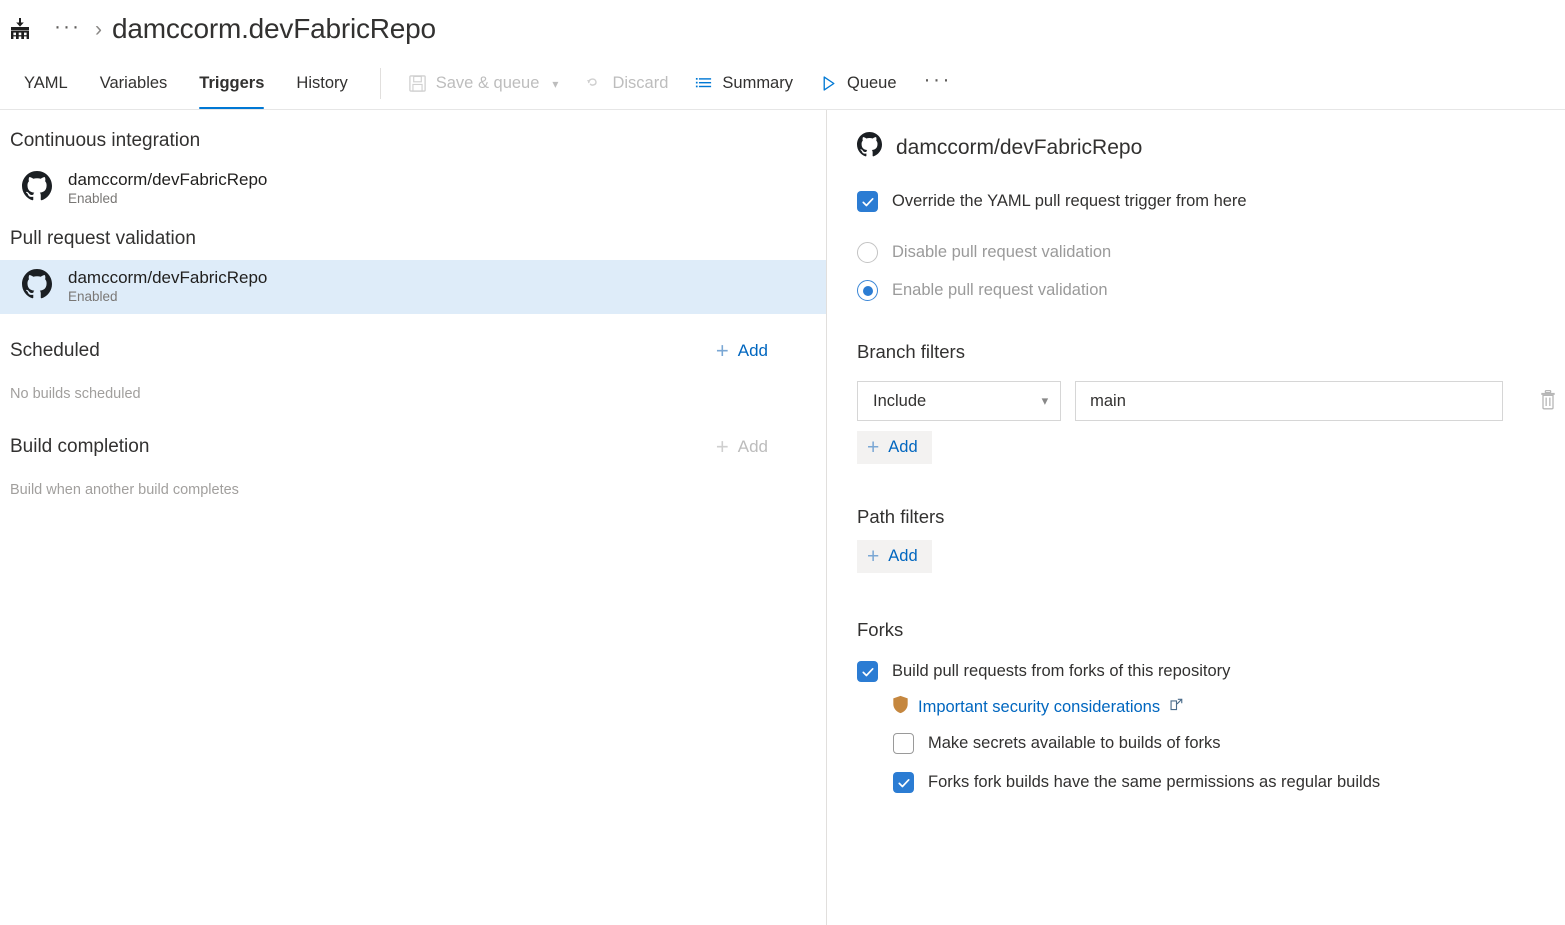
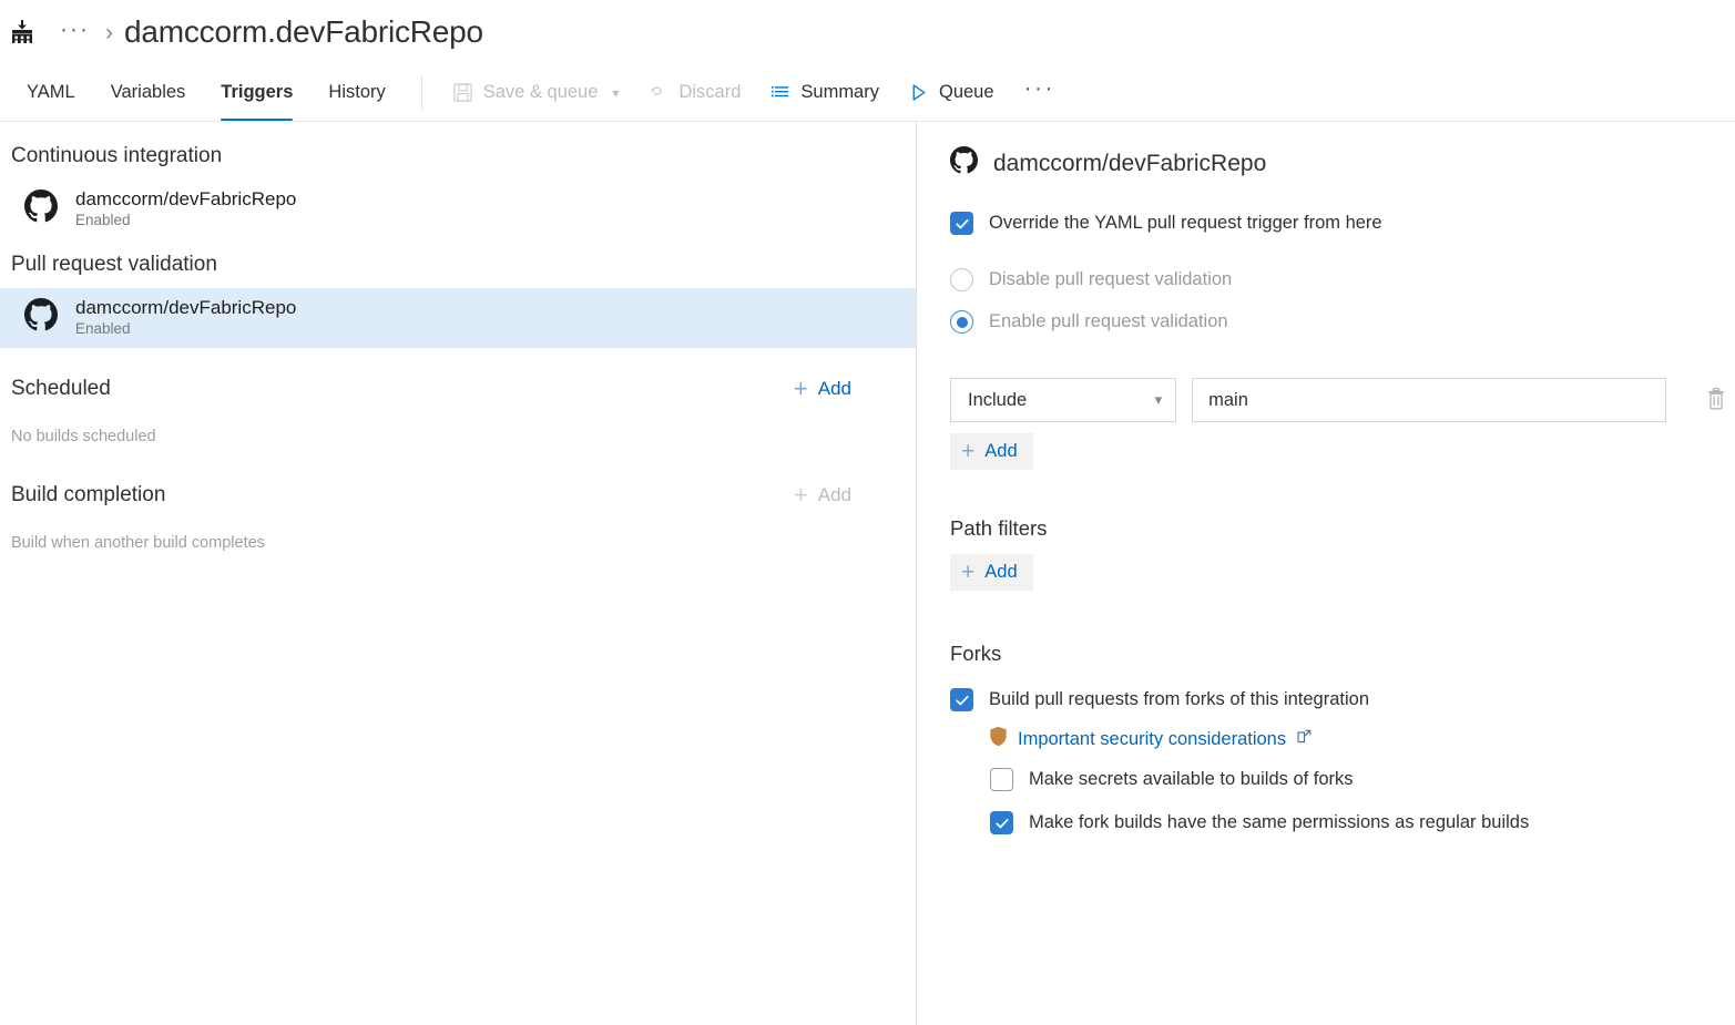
  ···
  ›
  damccorm.devFabricRepo
  YAML
  Variables
  Triggers
  History
  Save & queue
  ▾
  Discard
  Summary
  Queue
  ···
  Continuous integration
  damccorm/devFabricRepo
  Enabled
  Pull request validation
  damccorm/devFabricRepo
  Enabled
  Scheduled
  +
  Add
  No builds scheduled
  Build completion
  +
  Add
  Build when another build completes
  damccorm/devFabricRepo
  Override the YAML pull request trigger from here
  Disable pull request validation
  Enable pull request validation
- Branch filters
  Include
  ▾
  main
  +
  Add
  Path filters
  +
  Add
  Forks
- Build pull requests from forks of this repository
+ Build pull requests from forks of this integration
  Important security considerations
  Make secrets available to builds of forks
- Forks fork builds have the same permissions as regular builds
+ Make fork builds have the same permissions as regular builds
